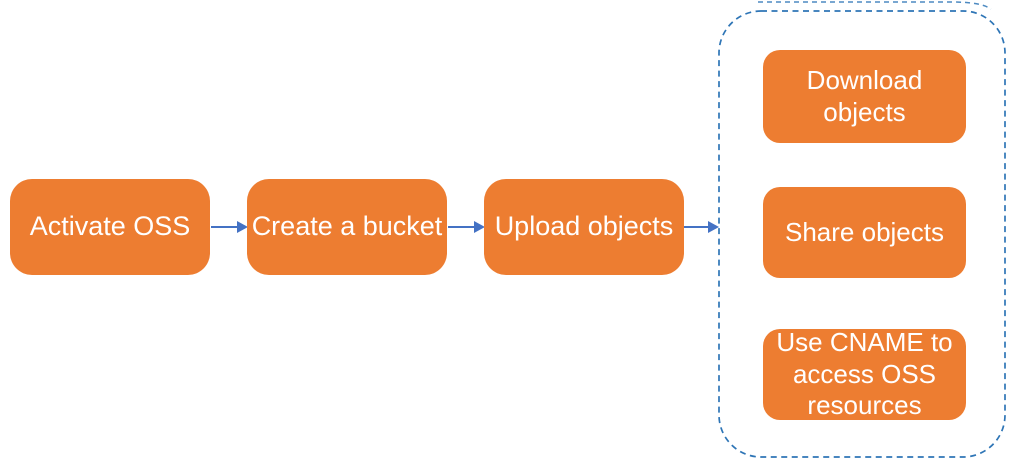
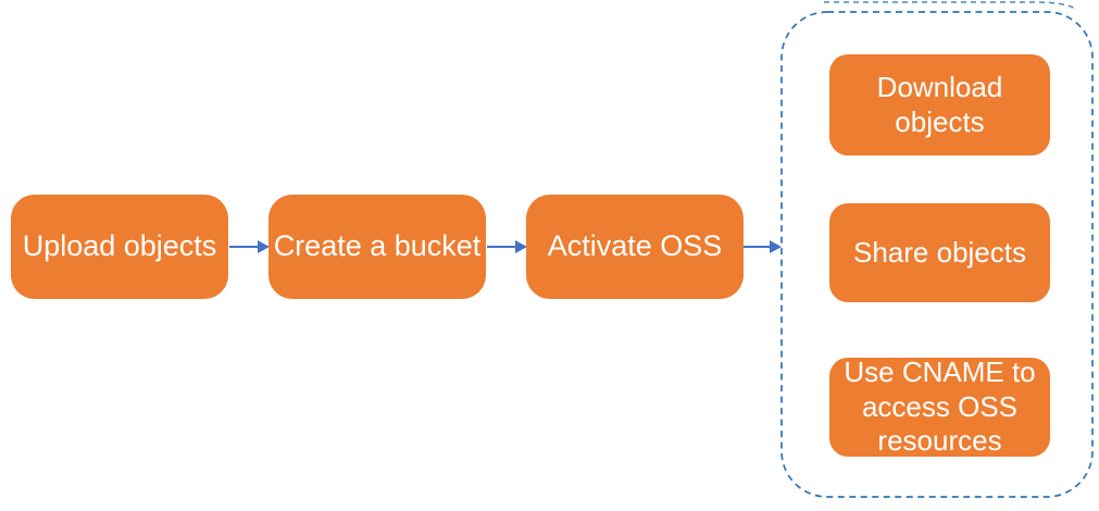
- Activate OSS
+ Upload objects
  Create a bucket
- Upload objects
+ Activate OSS
  Download objects
  Share objects
  Use CNAME to access OSS resources
